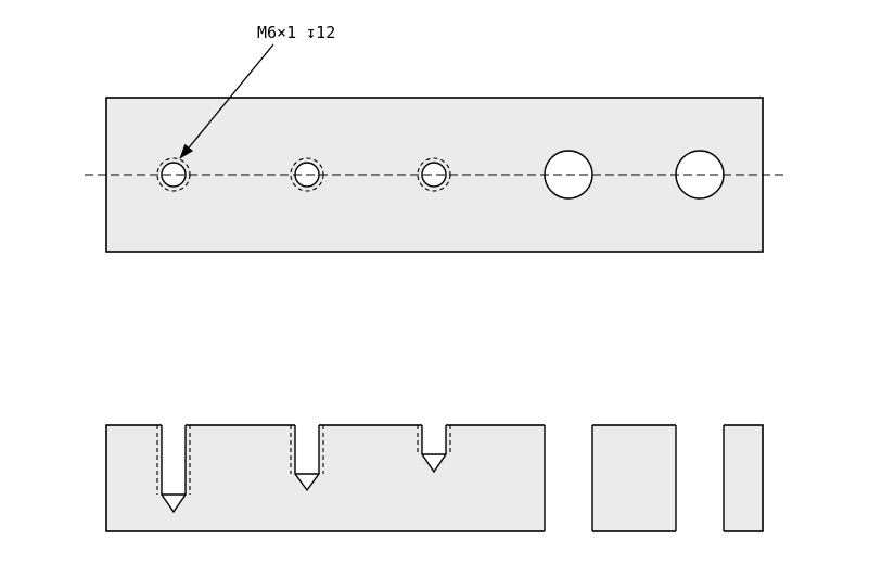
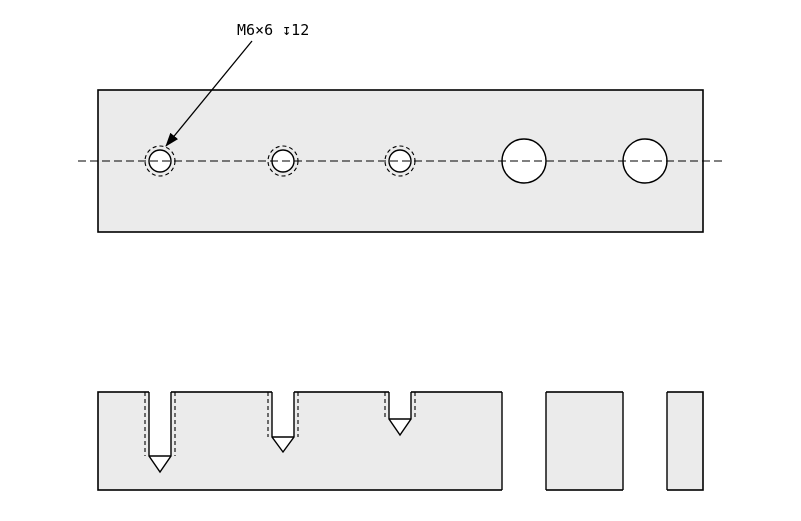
- M6×1 ↧12
+ M6×6 ↧12
